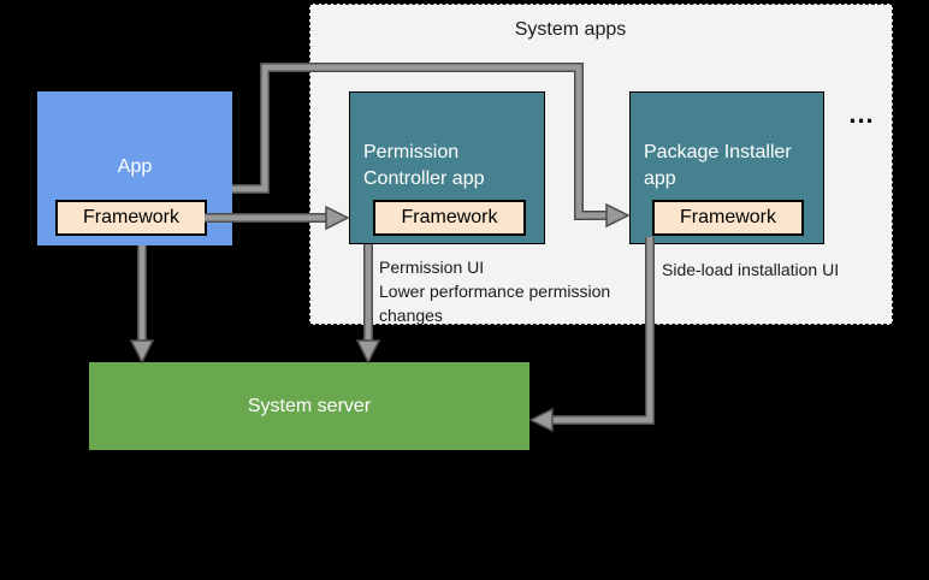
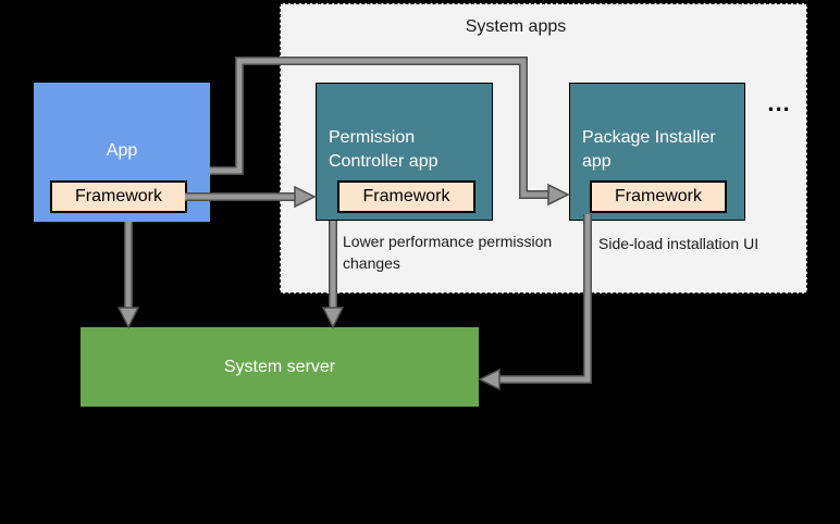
  System apps
  ...
  App
  Framework
  Permission Controller app
  Framework
- Permission UI
  Lower performance permission changes
  Package Installer app
  Framework
  Side-load installation UI
  System server
